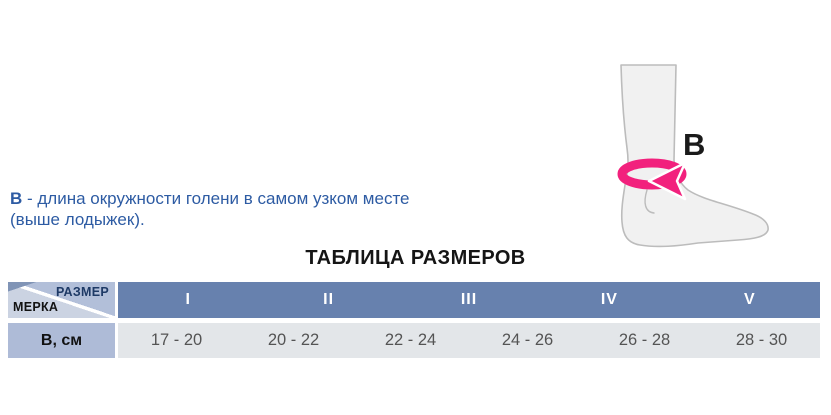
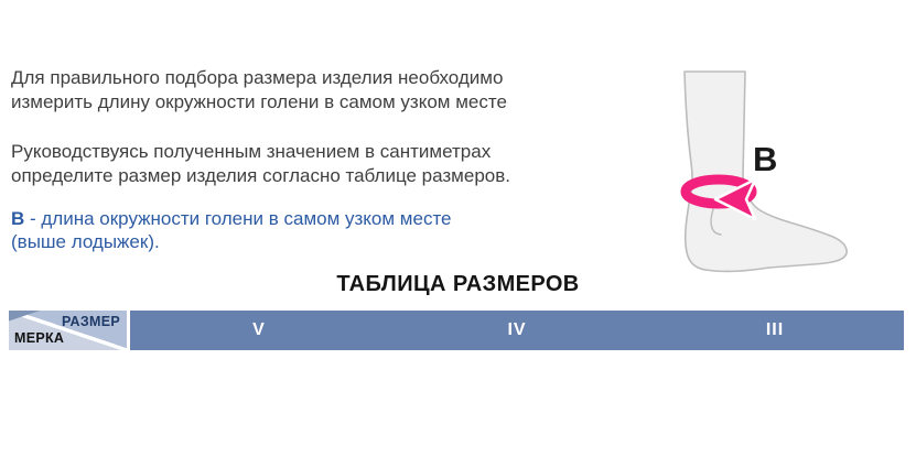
+ Для правильного подбора размера изделия необходимо
+ измерить длину окружности голени в самом узком месте
+ Руководствуясь полученным значением в сантиметрах
+ определите размер изделия согласно таблице размеров.
  В - длина окружности голени в самом узком месте
  (выше лодыжек).
  B
  ТАБЛИЦА РАЗМЕРОВ
  РАЗМЕР
  МЕРКА
- I
- II
- III
+ V
  IV
- V
+ III
- В, см
- 17 - 20
- 20 - 22
- 22 - 24
- 24 - 26
- 26 - 28
- 28 - 30
